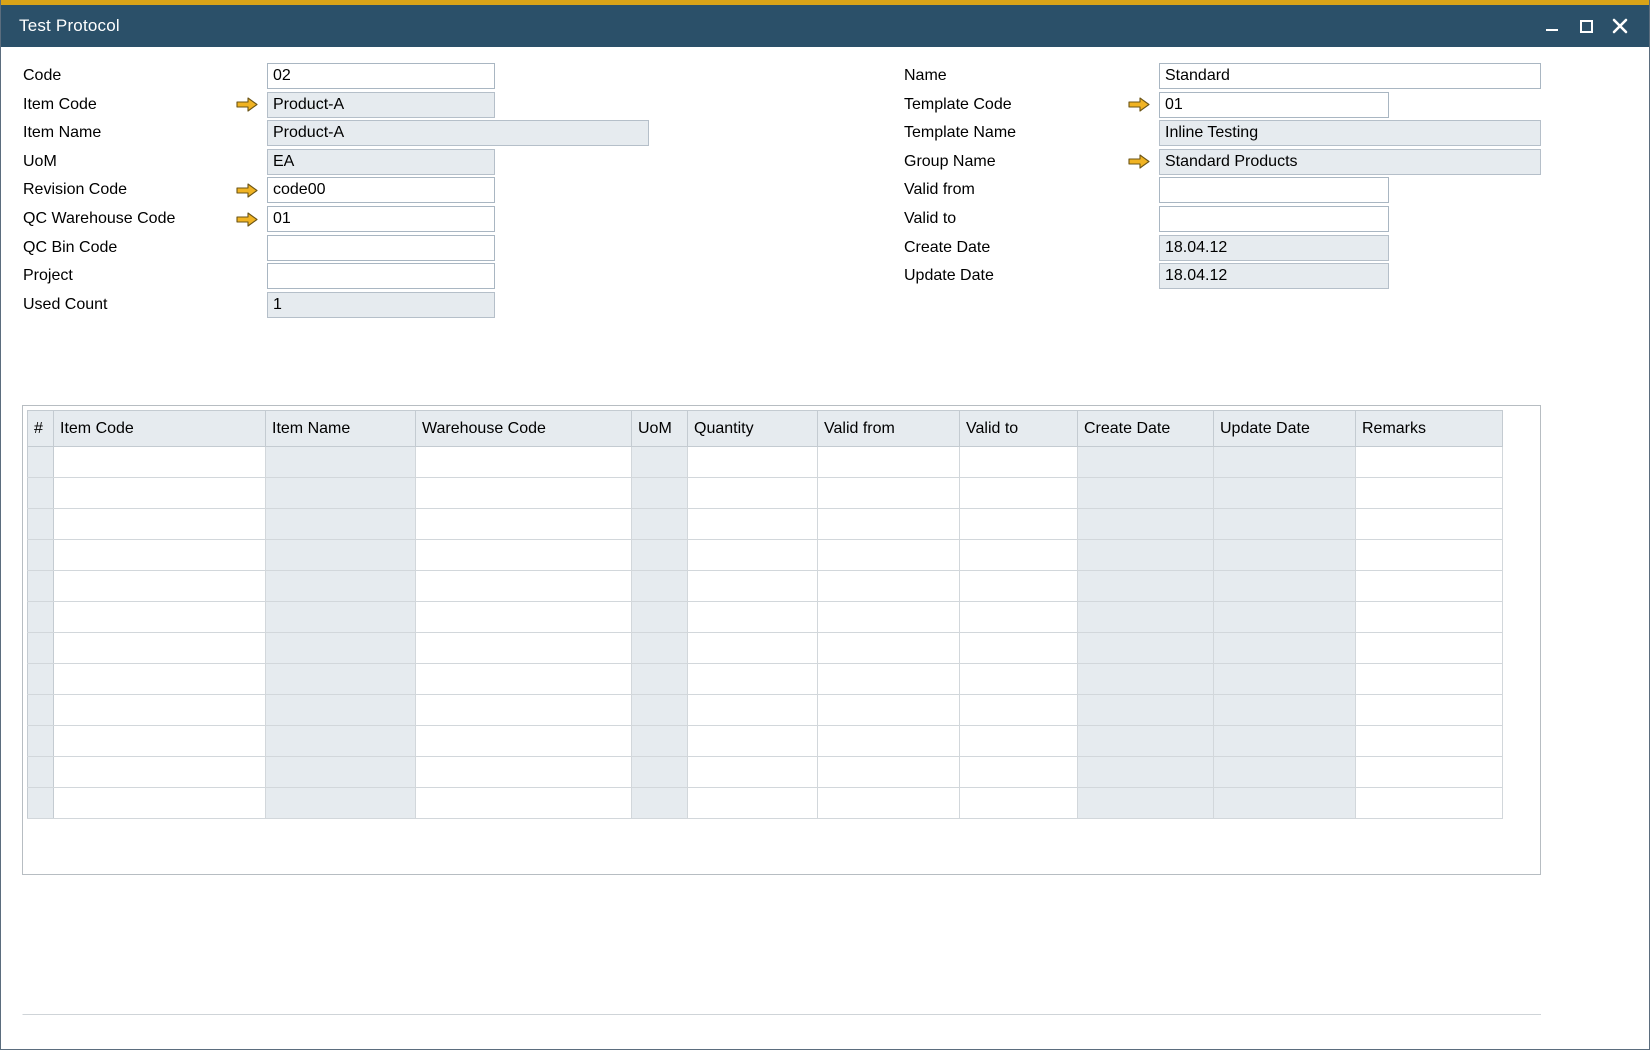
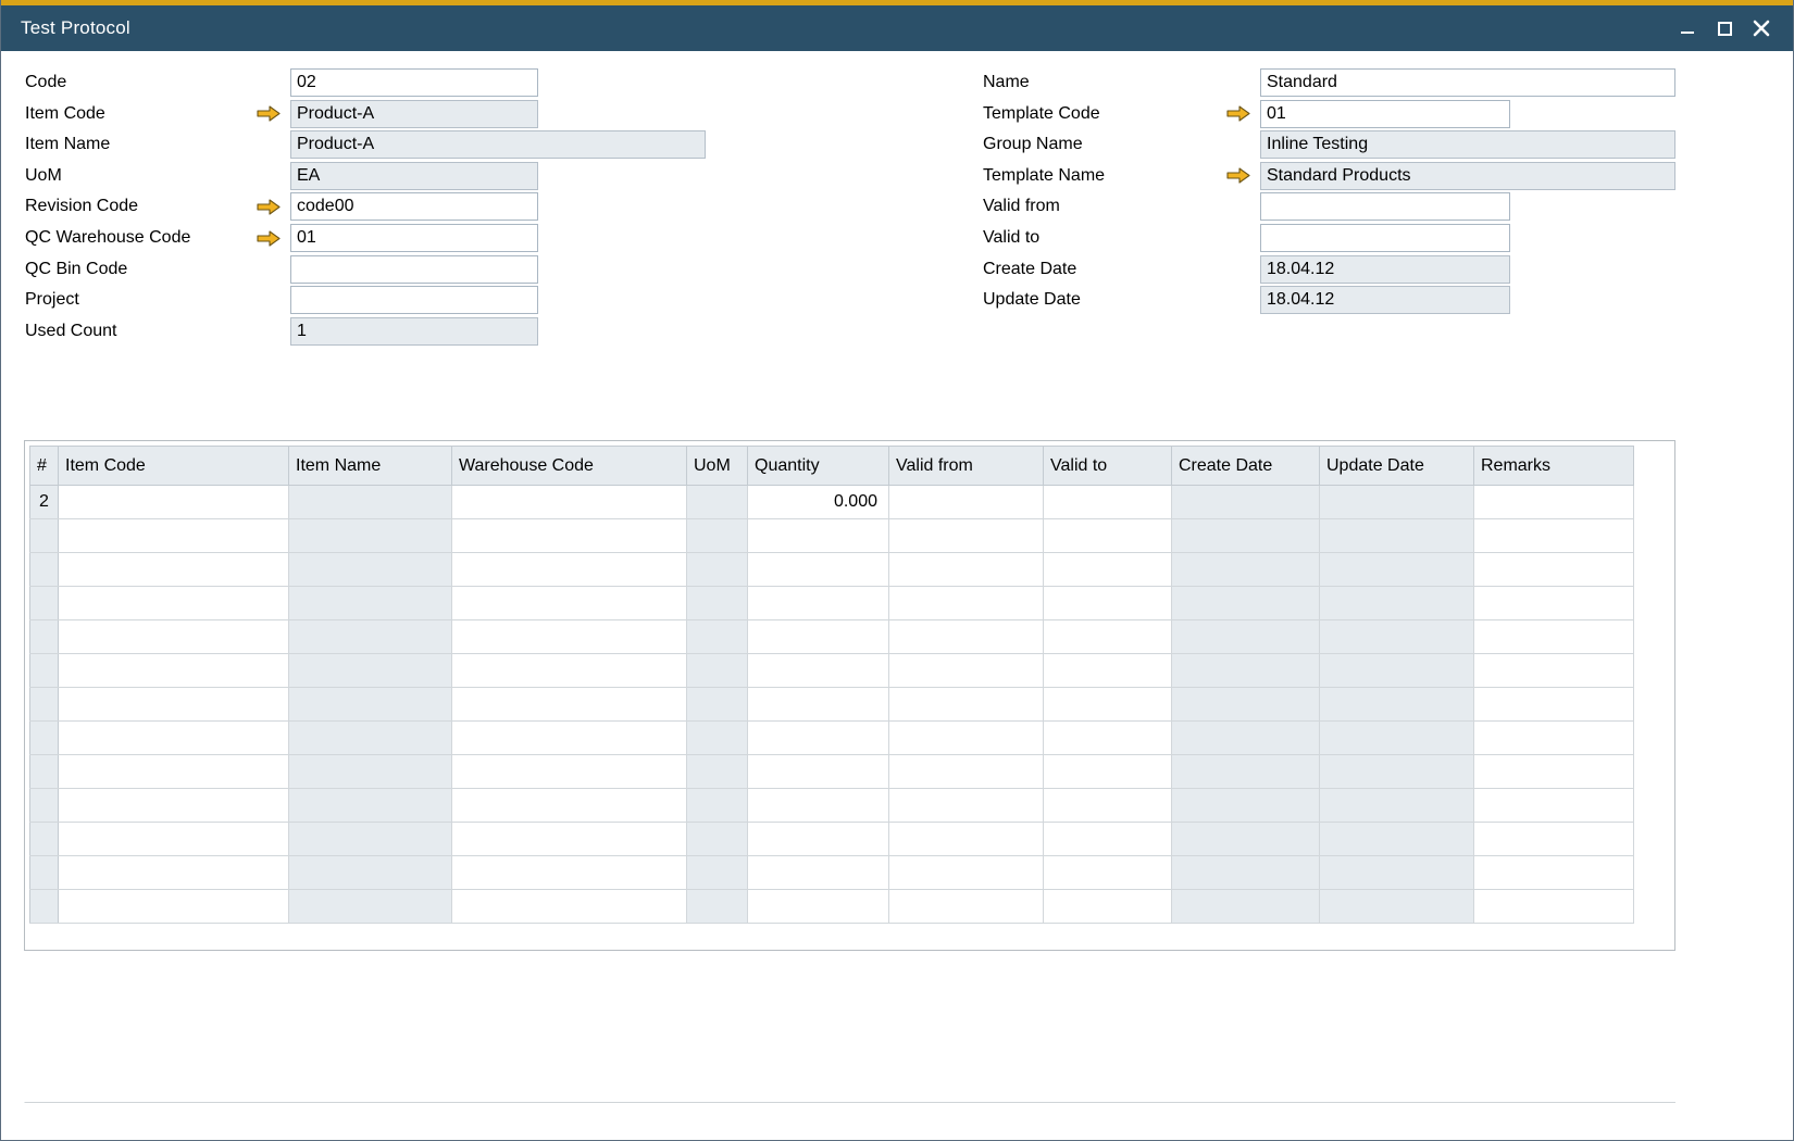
  Test Protocol
  Code
  02
  Item Code
  Product-A
  Item Name
  Product-A
  UoM
  EA
  Revision Code
  code00
  QC Warehouse Code
  01
  QC Bin Code
  Project
  Used Count
  1
  Name
  Standard
  Template Code
  01
- Template Name
+ Group Name
  Inline Testing
- Group Name
+ Template Name
  Standard Products
  Valid from
  Valid to
  Create Date
  18.04.12
  Update Date
  18.04.12
  #	Item Code	Item Name	Warehouse Code	UoM	Quantity	Valid from	Valid to	Create Date	Update Date	Remarks
+ 2					0.000
